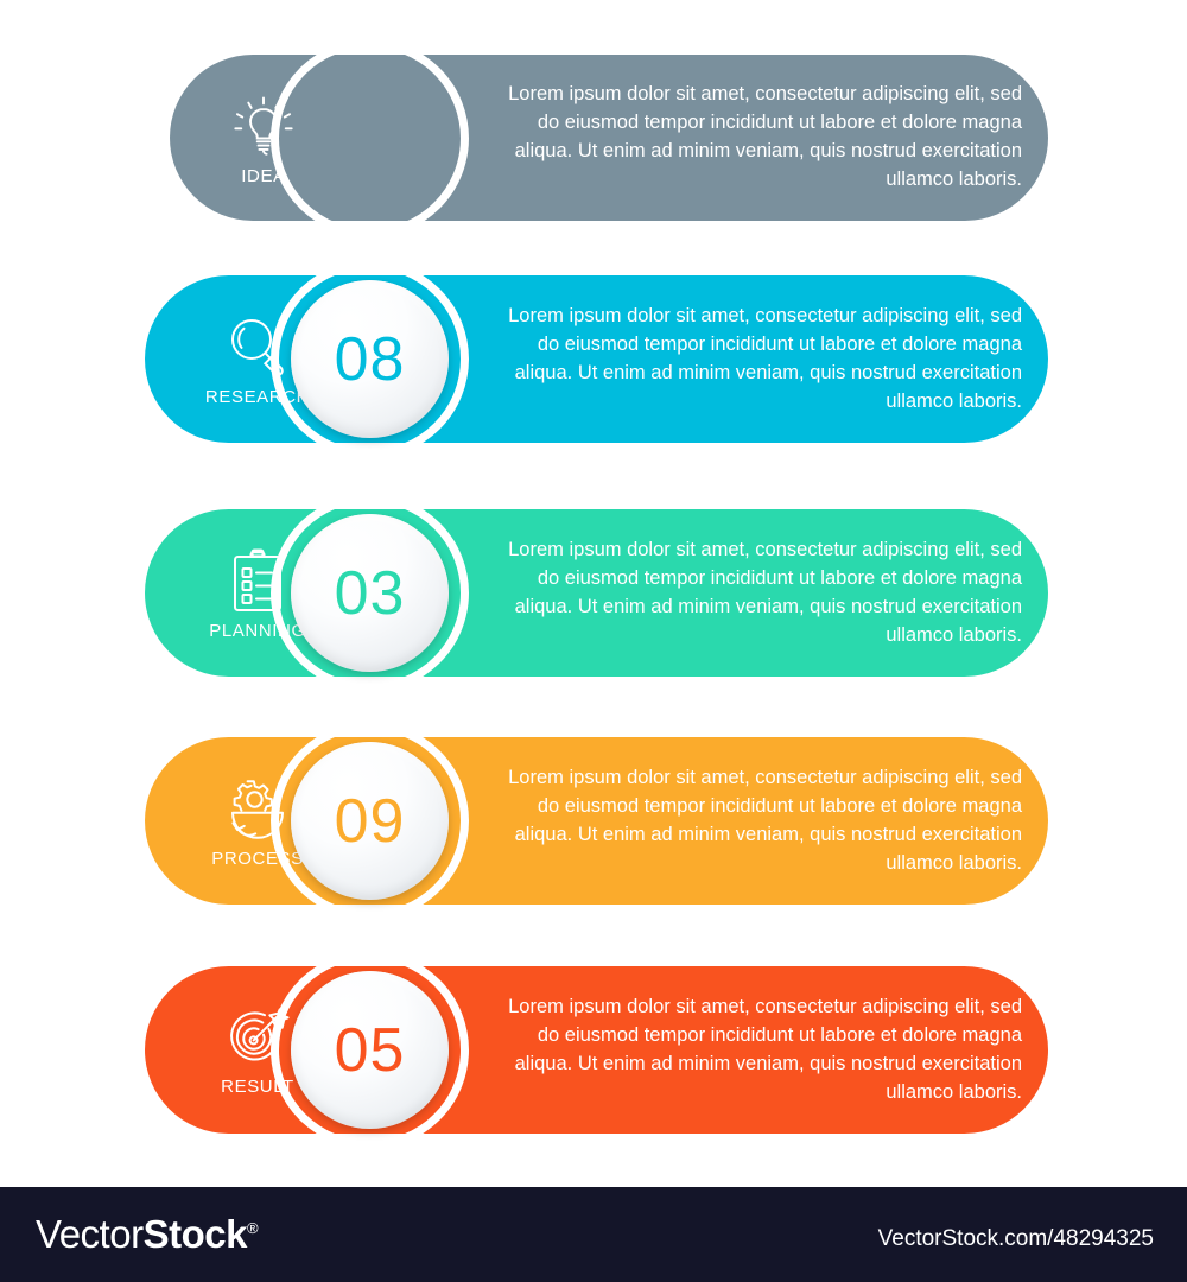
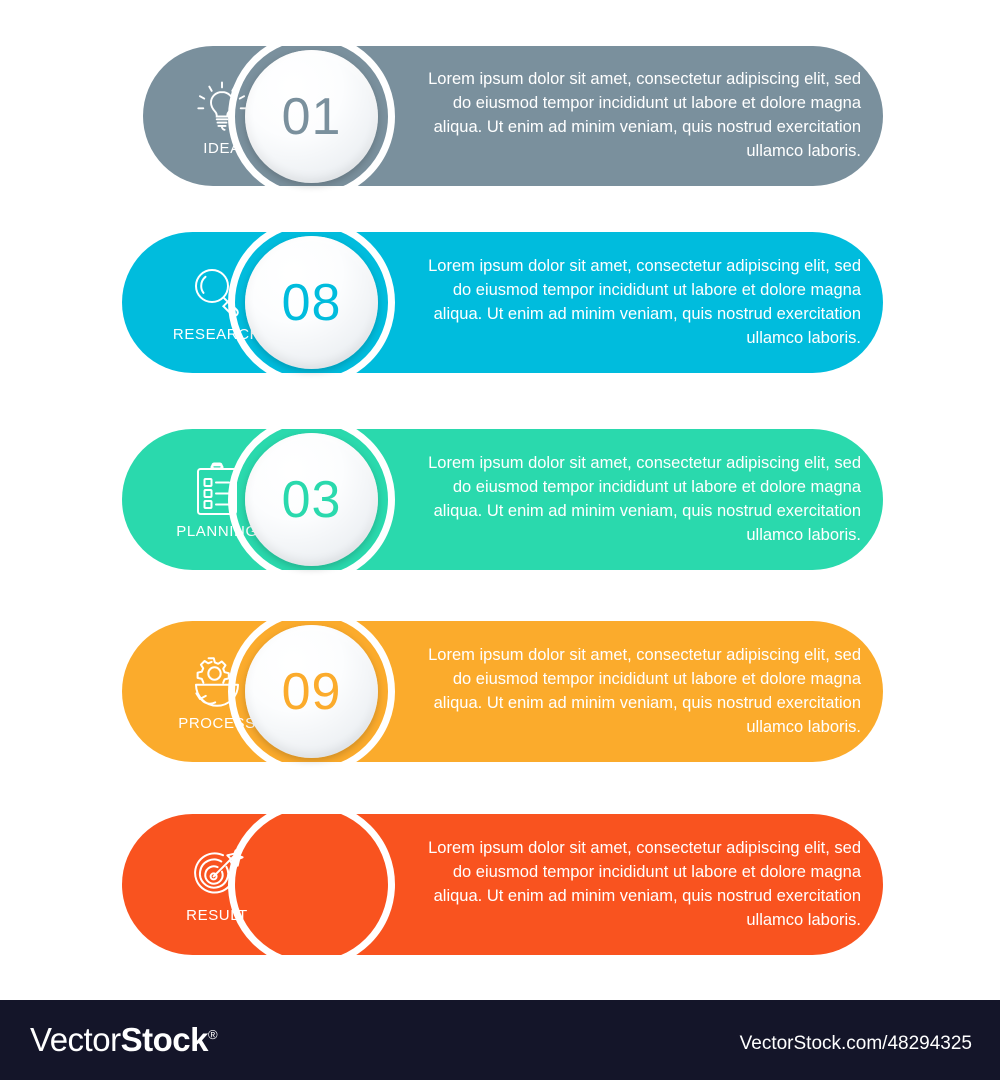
  IDEA
+ 01
  Lorem ipsum dolor sit amet, consectetur adipiscing elit, sed do eiusmod tempor incididunt ut labore et dolore magna aliqua. Ut enim ad minim veniam, quis nostrud exercitation ullamco laboris.
  RESEARC
  08
  Lorem ipsum dolor sit amet, consectetur adipiscing elit, sed do eiusmod tempor incididunt ut labore et dolore magna aliqua. Ut enim ad minim veniam, quis nostrud exercitation ullamco laboris.
  PLANNING
  03
  Lorem ipsum dolor sit amet, consectetur adipiscing elit, sed do eiusmod tempor incididunt ut labore et dolore magna aliqua. Ut enim ad minim veniam, quis nostrud exercitation ullamco laboris.
  PROCESS
  09
  Lorem ipsum dolor sit amet, consectetur adipiscing elit, sed do eiusmod tempor incididunt ut labore et dolore magna aliqua. Ut enim ad minim veniam, quis nostrud exercitation ullamco laboris.
  RESULT
- 05
  Lorem ipsum dolor sit amet, consectetur adipiscing elit, sed do eiusmod tempor incididunt ut labore et dolore magna aliqua. Ut enim ad minim veniam, quis nostrud exercitation ullamco laboris.
  VectorStock®
  VectorStock.com/48294325
